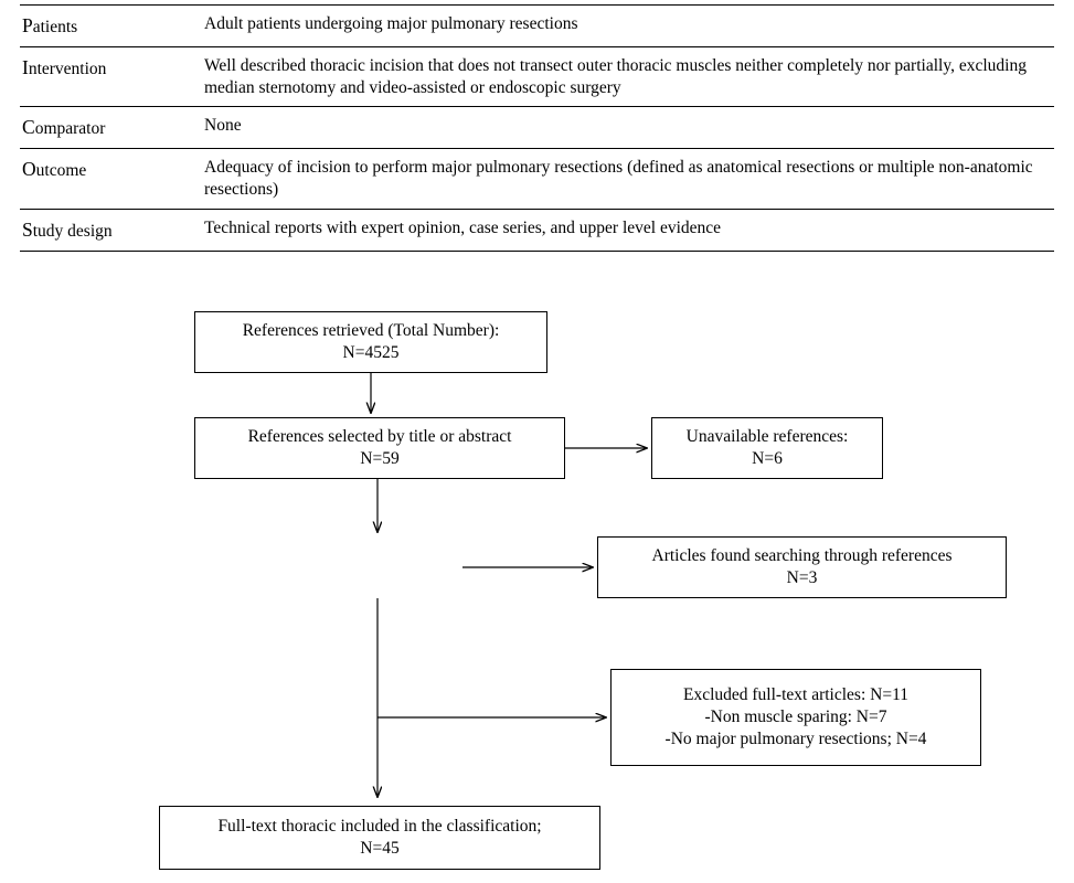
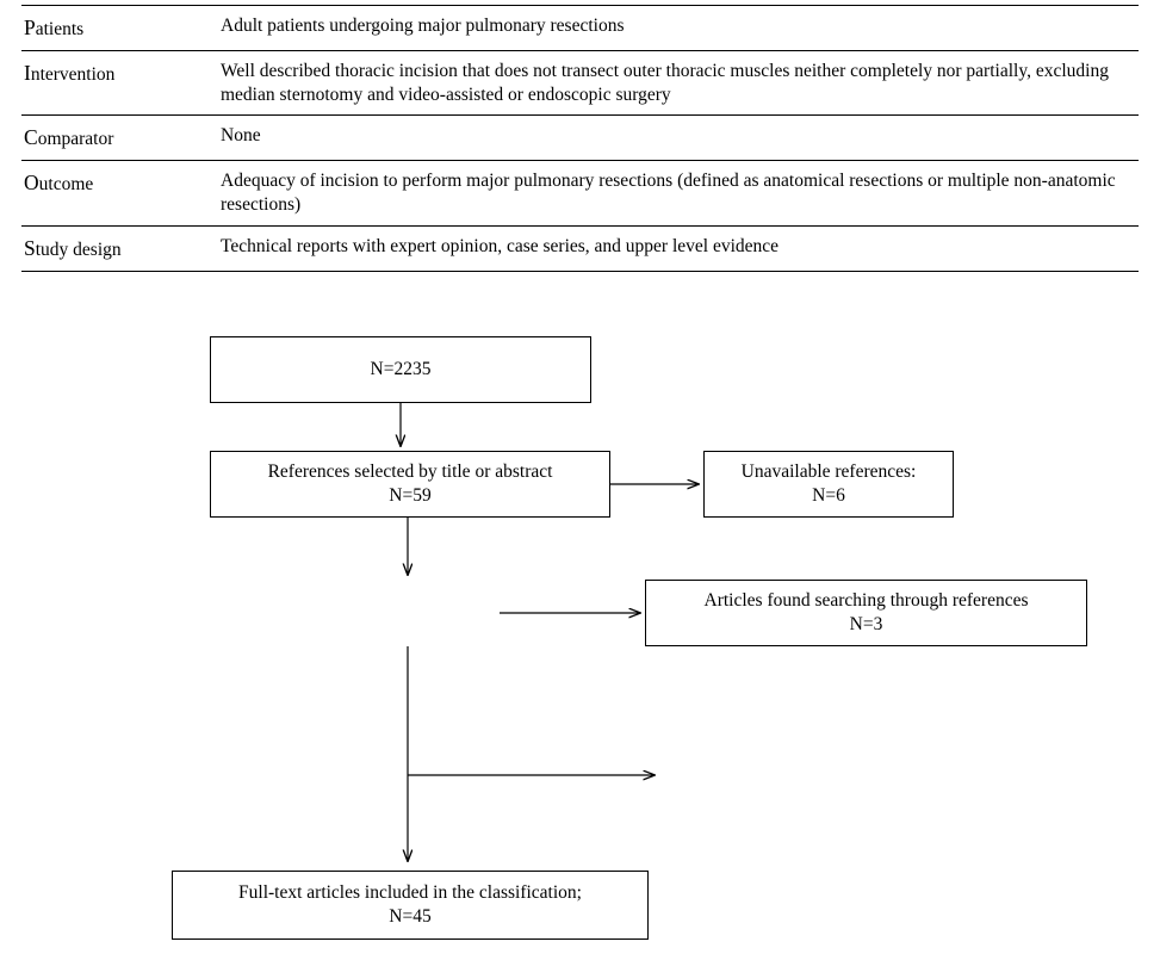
  Patients	Adult patients undergoing major pulmonary resections
  Intervention	Well described thoracic incision that does not transect outer thoracic muscles neither completely nor partially, excluding median sternotomy and video-assisted or endoscopic surgery
  Comparator	None
  Outcome	Adequacy of incision to perform major pulmonary resections (defined as anatomical resections or multiple non-anatomic resections)
  Study design	Technical reports with expert opinion, case series, and upper level evidence
- References retrieved (Total Number):
- N=4525
+ N=2235
  References selected by title or abstract
  N=59
  Unavailable references:
  N=6
  Articles found searching through references
  N=3
- Excluded full-text articles: N=11
- -Non muscle sparing: N=7
- -No major pulmonary resections; N=4
- Full-text thoracic included in the classification;
+ Full-text articles included in the classification;
  N=45
